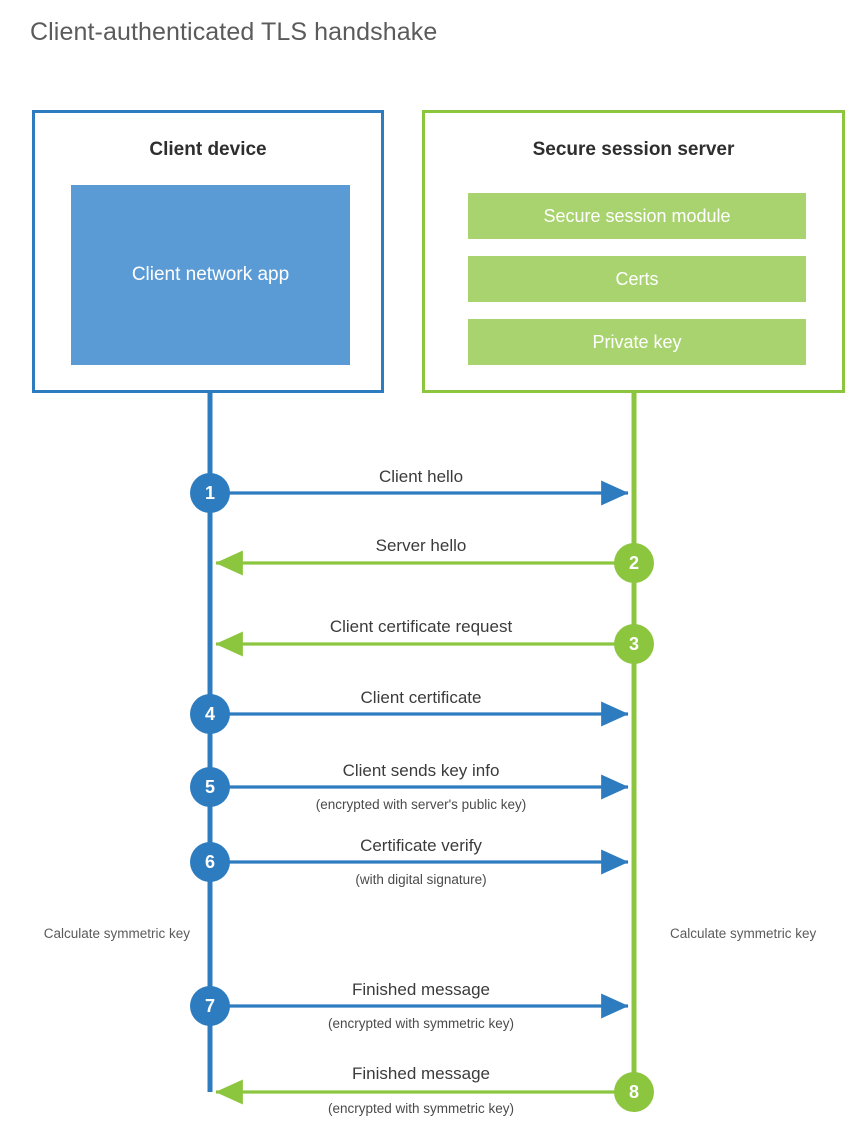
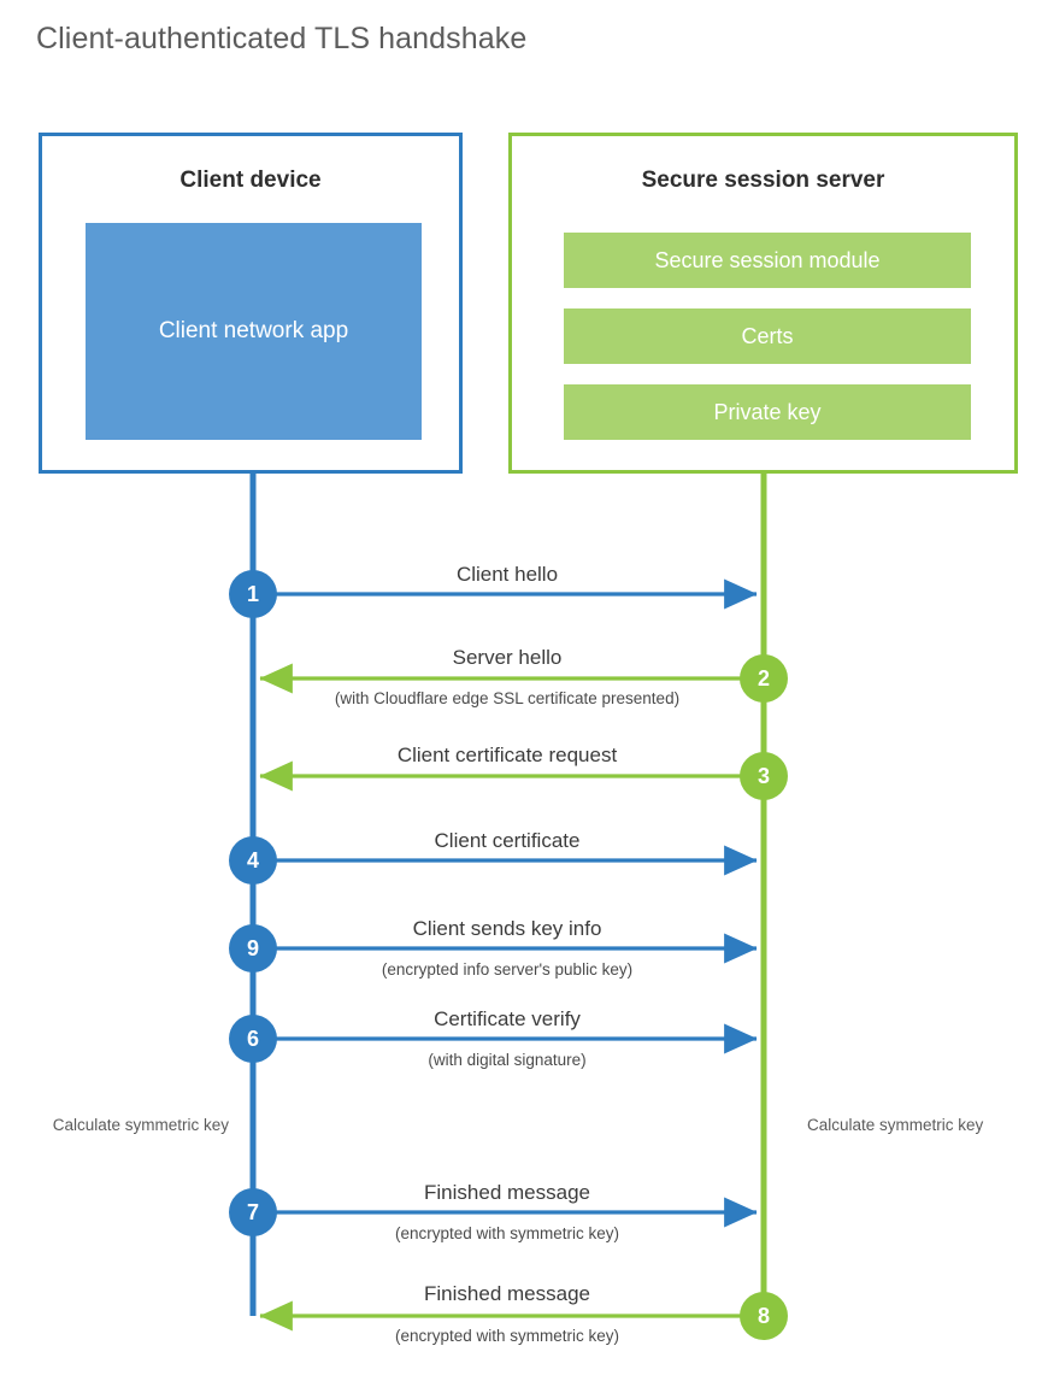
  Client-authenticated TLS handshake
  Client device
  Client network app
  Secure session server
  Secure session module
  Certs
  Private key
  1
  2
  3
  4
- 5
+ 9
  6
  7
  8
  Client hello
  Server hello
  Client certificate request
  Client certificate
  Client sends key info
  Certificate verify
  Finished message
  Finished message
+ (with Cloudflare edge SSL certificate presented)
- (encrypted with server's public key)
+ (encrypted info server's public key)
  (with digital signature)
  (encrypted with symmetric key)
  (encrypted with symmetric key)
  Calculate symmetric key
  Calculate symmetric key
